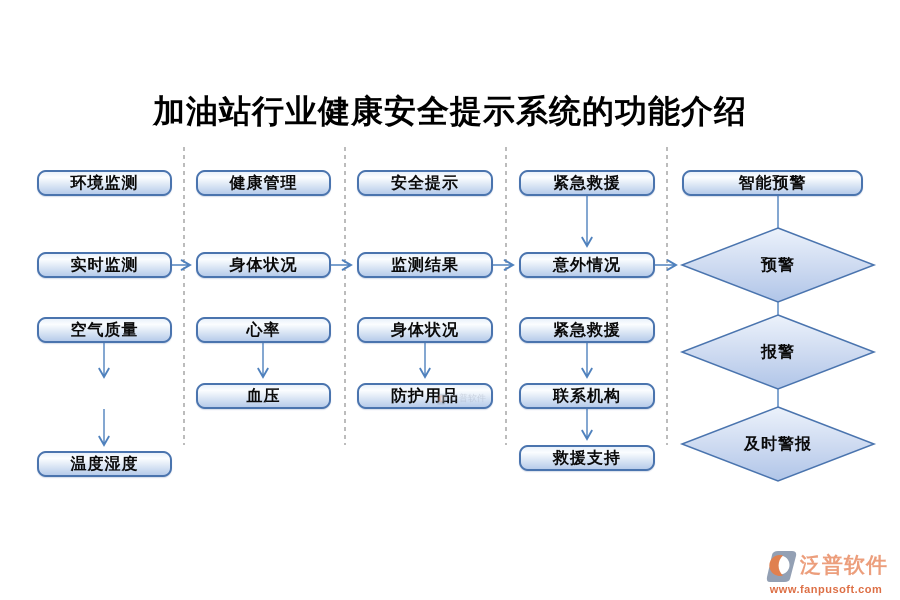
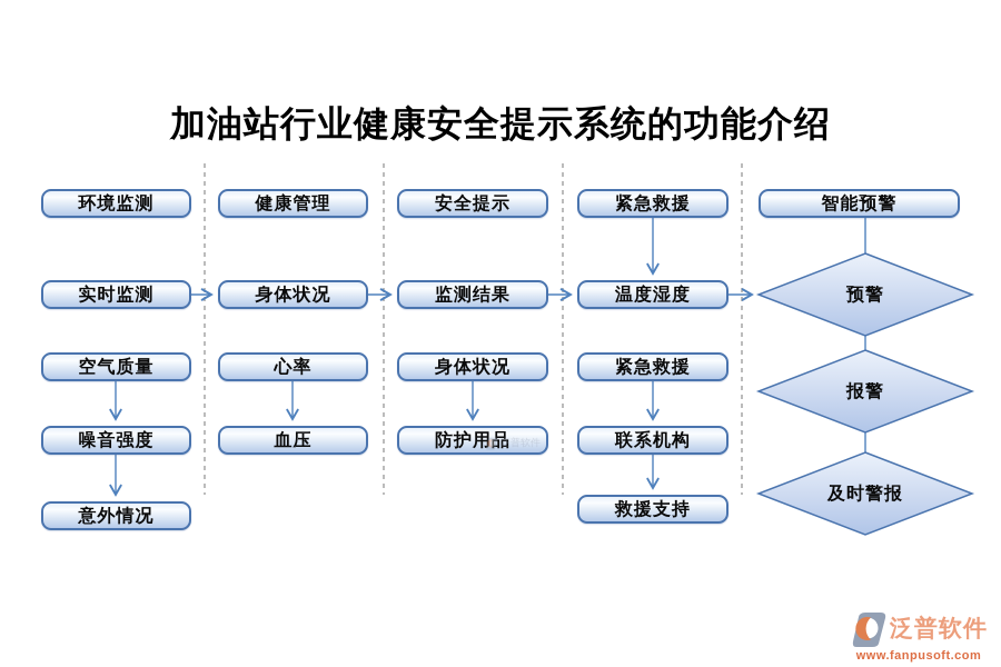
  加油站行业健康安全提示系统的功能介绍
  环境监测
  实时监测
  空气质量
+ 噪音强度
- 温度湿度
+ 意外情况
  健康管理
  身体状况
  心率
  血压
  安全提示
  监测结果
  身体状况
  防护用品
  紧急救援
- 意外情况
+ 温度湿度
  紧急救援
  联系机构
  救援支持
  智能预警
  预警
  报警
  及时警报
  泛普软件
  泛普软件
  www.fanpusoft.com
